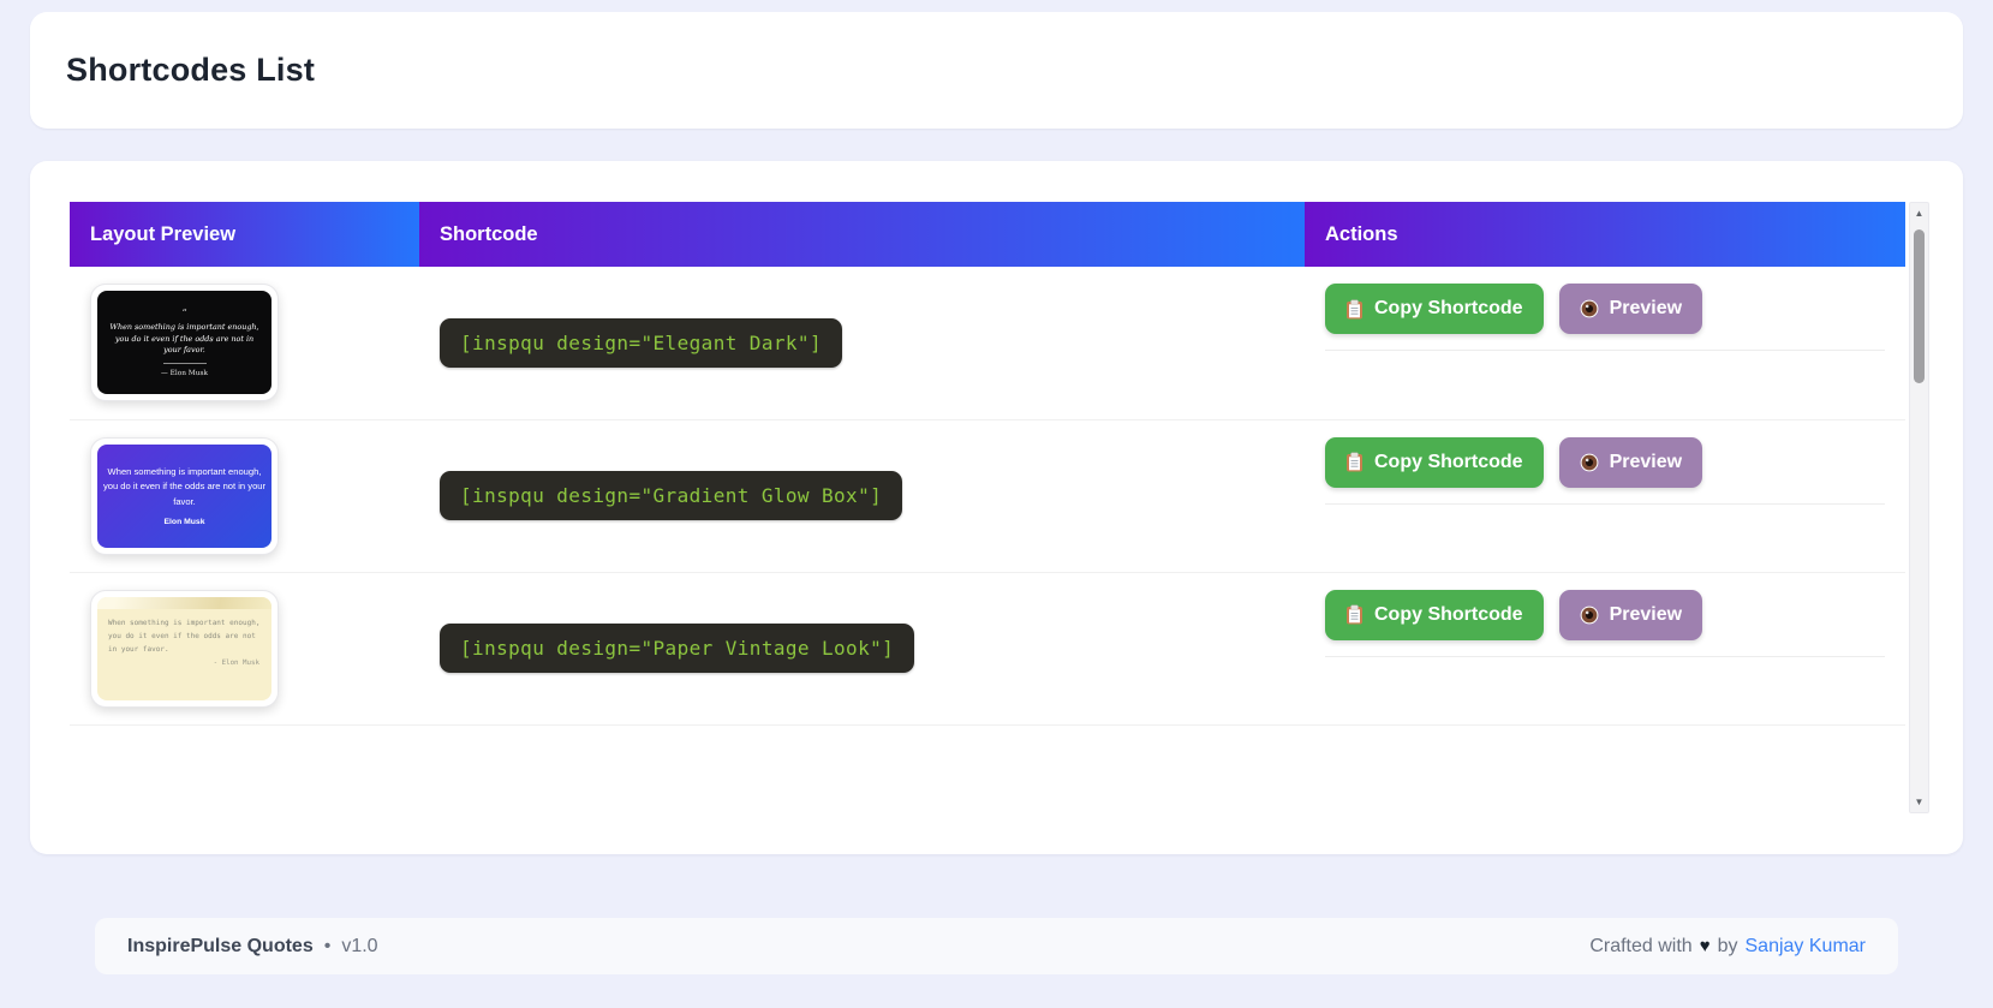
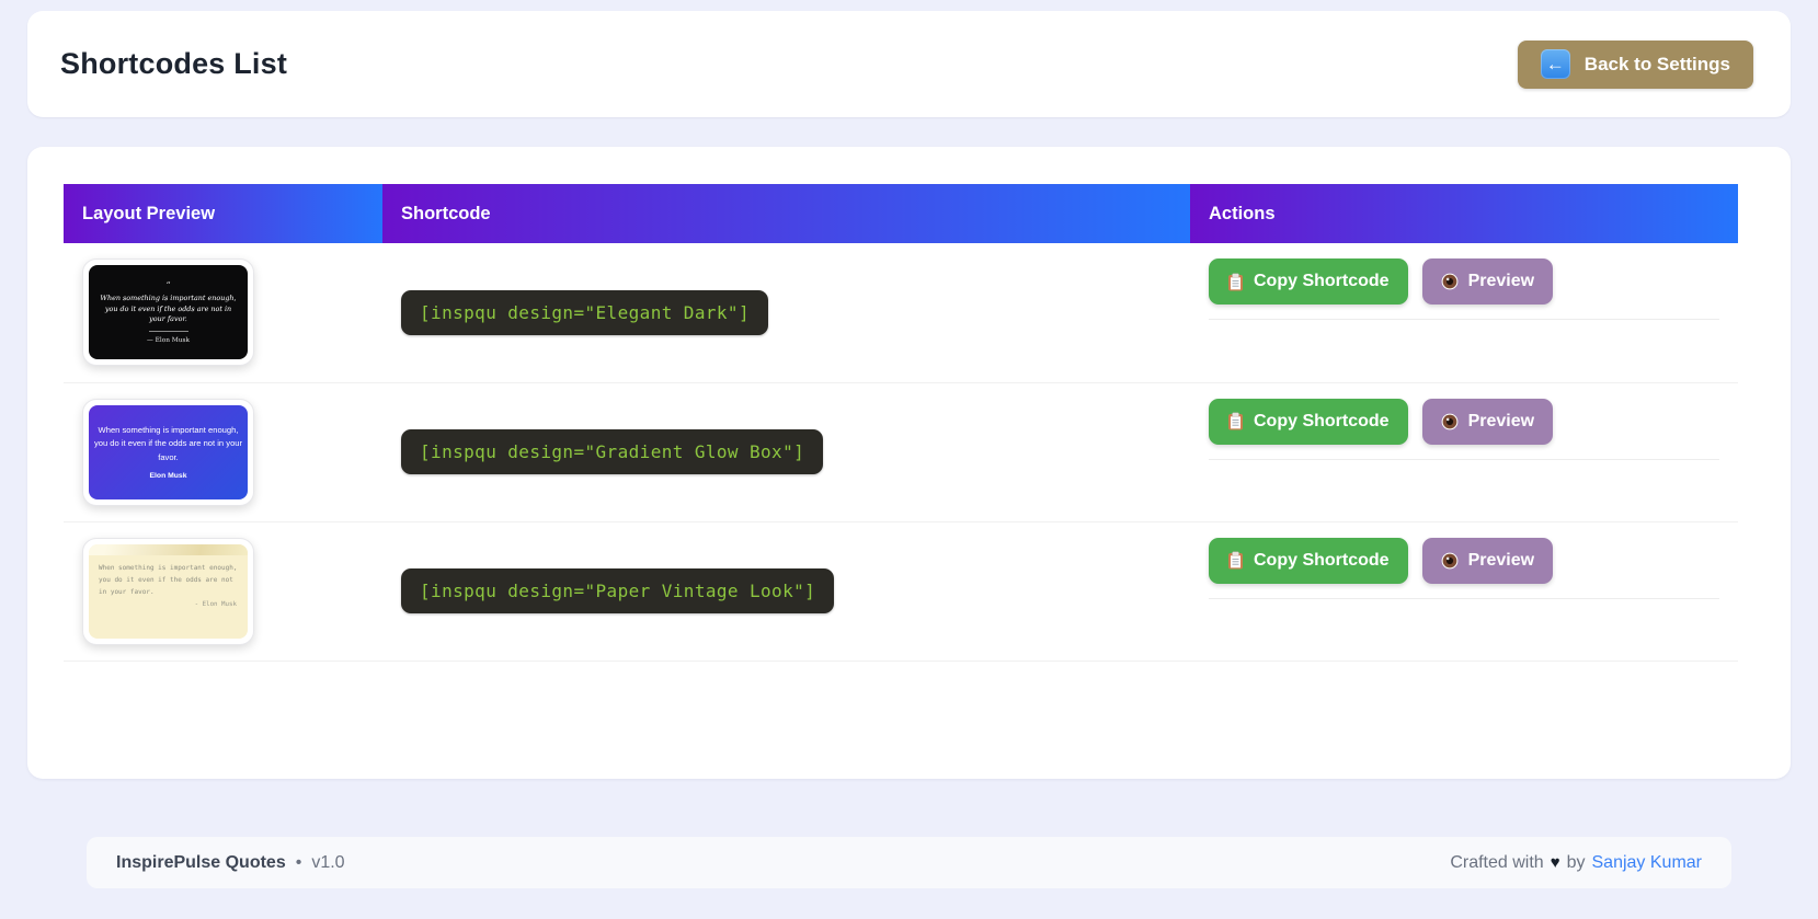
  Shortcodes List
+ ←
+ Back to Settings
  Layout Preview	Shortcode	Actions
  “ When something is important enough, you do it even if the odds are not in your favor.	[inspqu design="Elegant Dark"]	Copy Shortcode Preview
  When something is important enough, you do it even if the odds are not in your favor.	[inspqu design="Gradient Glow Box"]	Copy Shortcode Preview
- ▲
- ▼
  InspirePulse Quotes
  •
  v1.0
  Crafted with
  ♥
  by
  Sanjay Kumar
